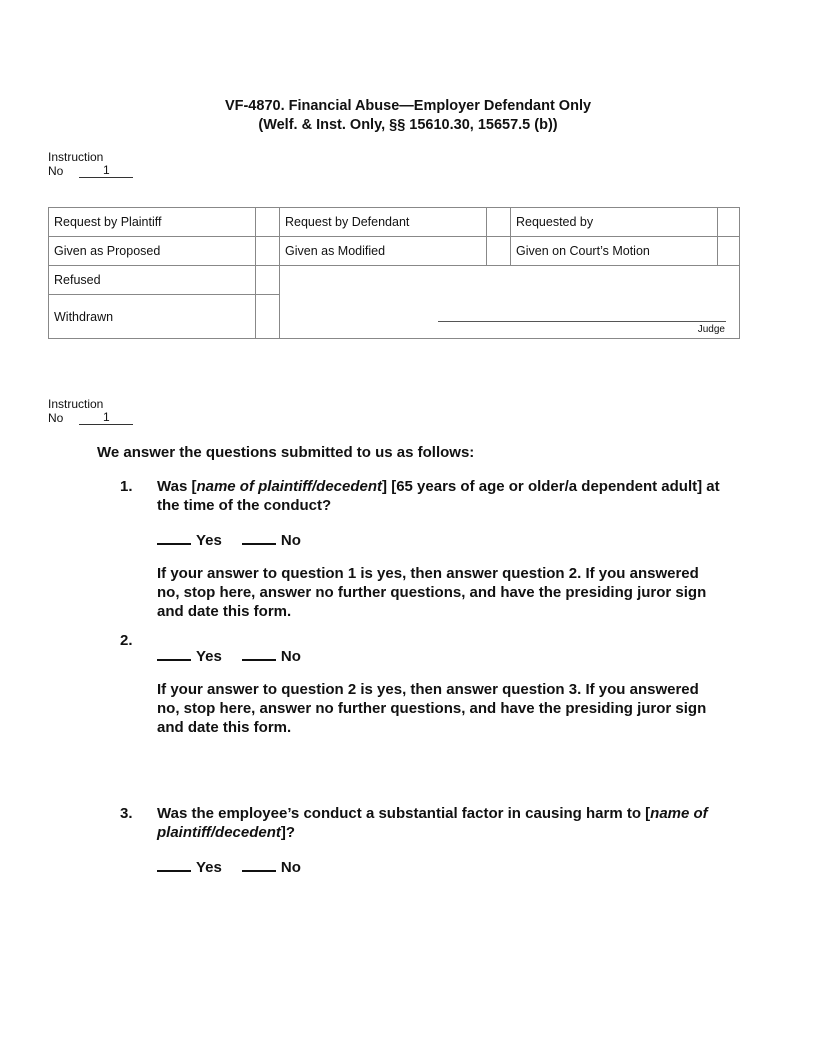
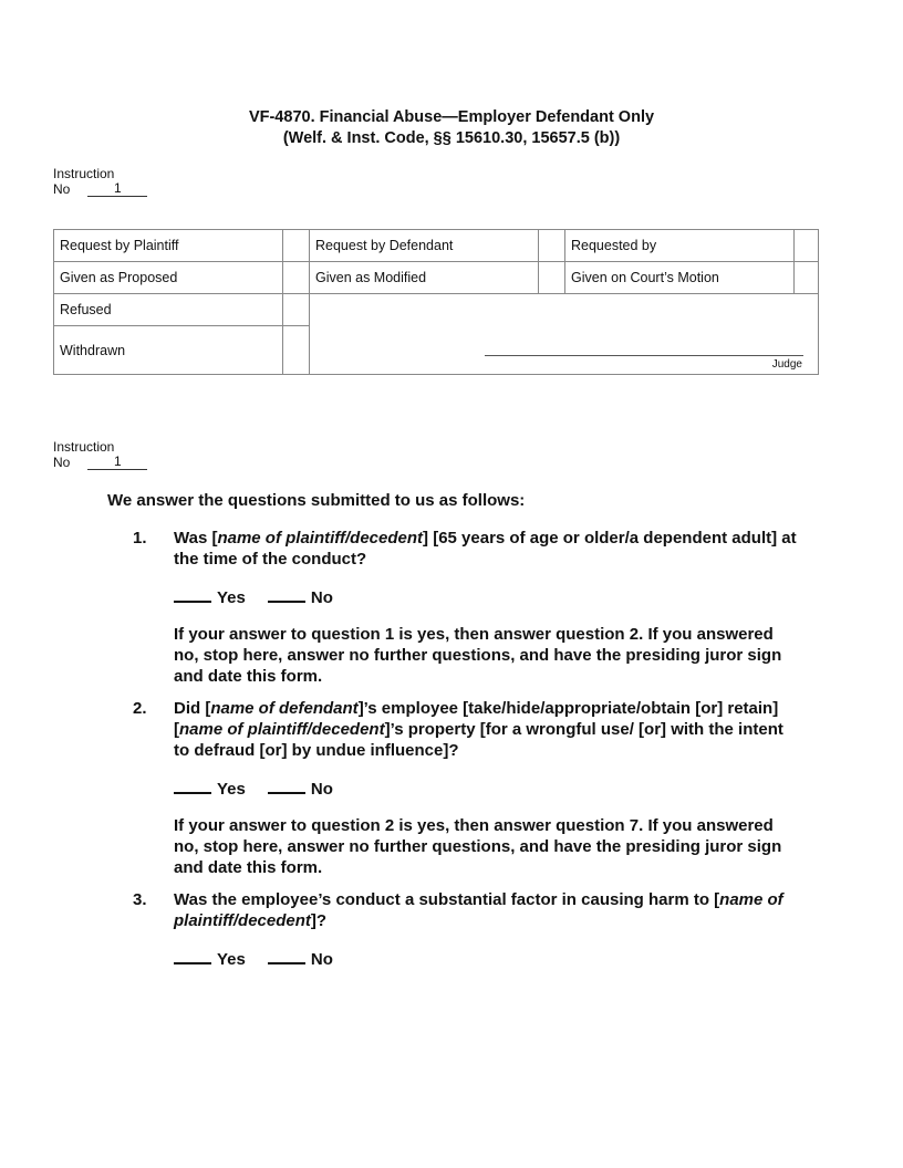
  VF-4870. Financial Abuse—Employer Defendant Only
- (Welf. & Inst. Only, §§ 15610.30, 15657.5 (b))
+ (Welf. & Inst. Code, §§ 15610.30, 15657.5 (b))
  Instruction
  No
  1
  Request by Plaintiff		Request by Defendant		Requested by
  Given as Proposed		Given as Modified		Given on Court’s Motion
  Refused		Judge
  Withdrawn
  Instruction
  No
  1
  We answer the questions submitted to us as follows:
  1.
  Was [name of plaintiff/decedent] [65 years of age or older/a dependent adult] at the time of the conduct?
  Yes No
  If your answer to question 1 is yes, then answer question 2. If you answered no, stop here, answer no further questions, and have the presiding juror sign and date this form.
  2.
+ Did [name of defendant]’s employee [take/hide/appropriate/obtain [or] retain] [name of plaintiff/decedent]’s property [for a wrongful use/ [or] with the intent to defraud [or] by undue influence]?
  Yes No
- If your answer to question 2 is yes, then answer question 3. If you answered no, stop here, answer no further questions, and have the presiding juror sign and date this form.
+ If your answer to question 2 is yes, then answer question 7. If you answered no, stop here, answer no further questions, and have the presiding juror sign and date this form.
  3.
  Was the employee’s conduct a substantial factor in causing harm to [name of plaintiff/decedent]?
  Yes No
